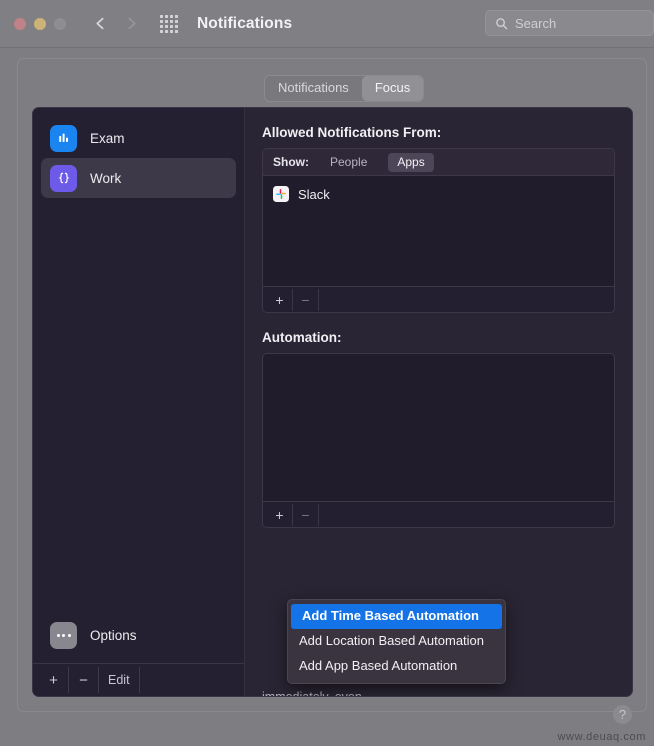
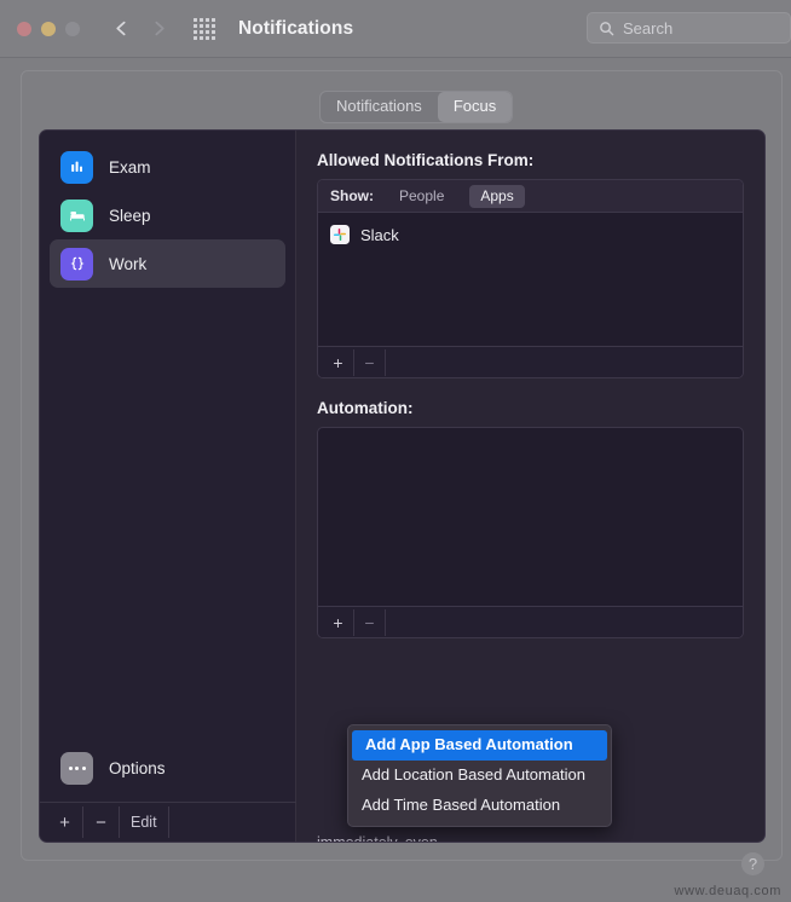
  Notifications
  Search
  Notifications
  Focus
  Exam
+ Sleep
  Work
  Options
  +
  −
  Edit
  Allowed Notifications From:
  Show:
  People
  Apps
  Slack
  +
  −
  Automation:
  +
  −
- Add Time Based Automation
+ Add App Based Automation
  Add Location Based Automation
- Add App Based Automation
+ Add Time Based Automation
  ?
  www.deuaq.com
